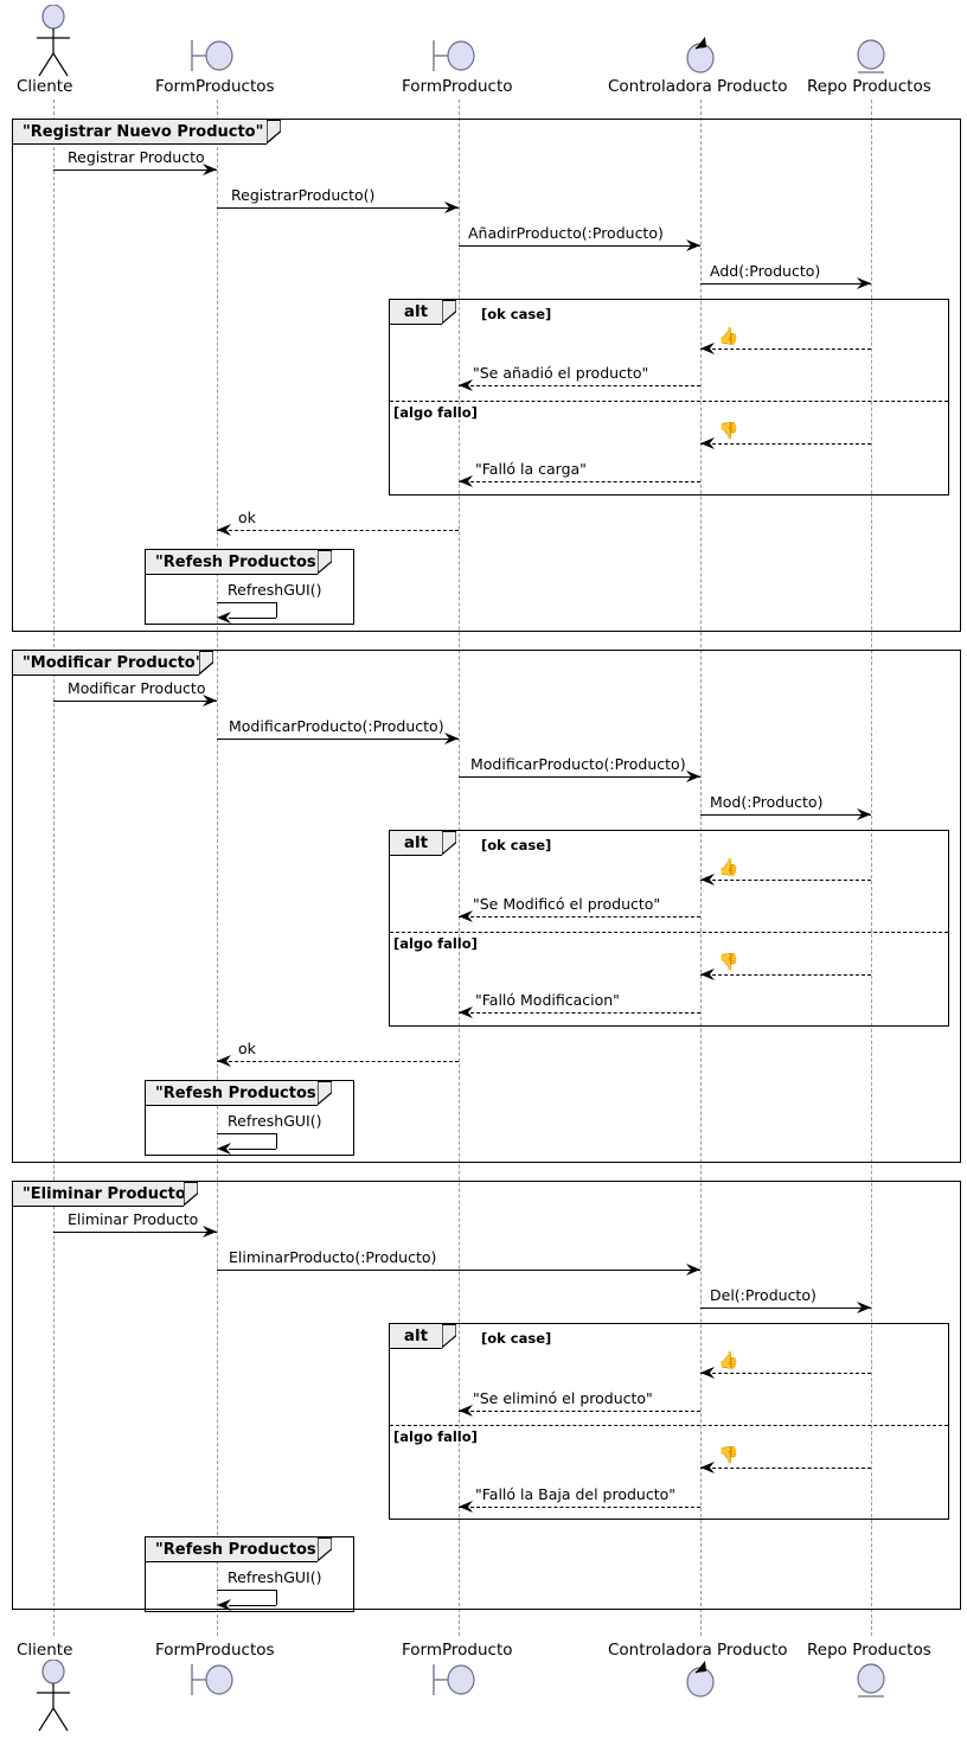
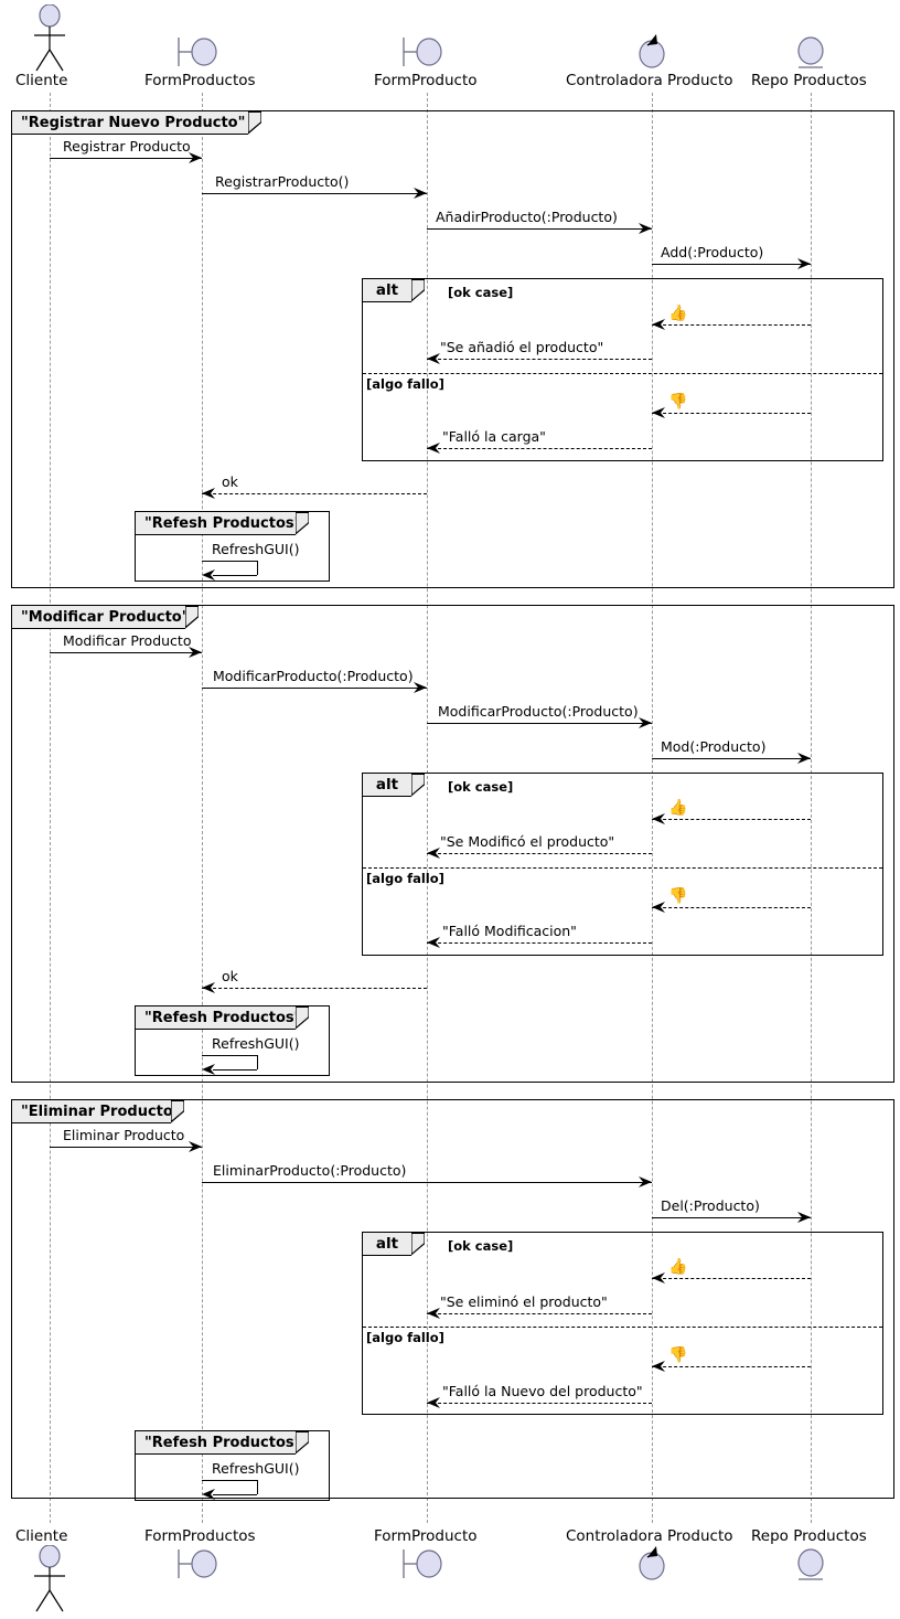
  Cliente
  FormProductos
  FormProducto
  Controladora Producto
  Repo Productos
  "Registrar Nuevo Producto"
  Registrar Producto
  RegistrarProducto()
  AñadirProducto(:Producto)
  Add(:Producto)
  alt
  [ok case]
  👍
  "Se añadió el producto"
  [algo fallo]
  👎
  "Falló la carga"
  ok
  "Refesh Productos
  RefreshGUI()
  "Modificar Producto
  Modificar Producto
  ModificarProducto(:Producto)
  ModificarProducto(:Producto)
  Mod(:Producto)
  alt
  [ok case]
  👍
  "Se Modificó el producto"
  [algo fallo]
  👎
  "Falló Modificacion"
  ok
  "Refesh Productos
  RefreshGUI()
  "Eliminar Producto
  Eliminar Producto
  EliminarProducto(:Producto)
  Del(:Producto)
  alt
  [ok case]
  👍
  "Se eliminó el producto"
  [algo fallo]
  👎
- "Falló la Baja del producto"
+ "Falló la Nuevo del producto"
  "Refesh Productos
  RefreshGUI()
  Cliente
  FormProductos
  FormProducto
  Controladora Producto
  Repo Productos
